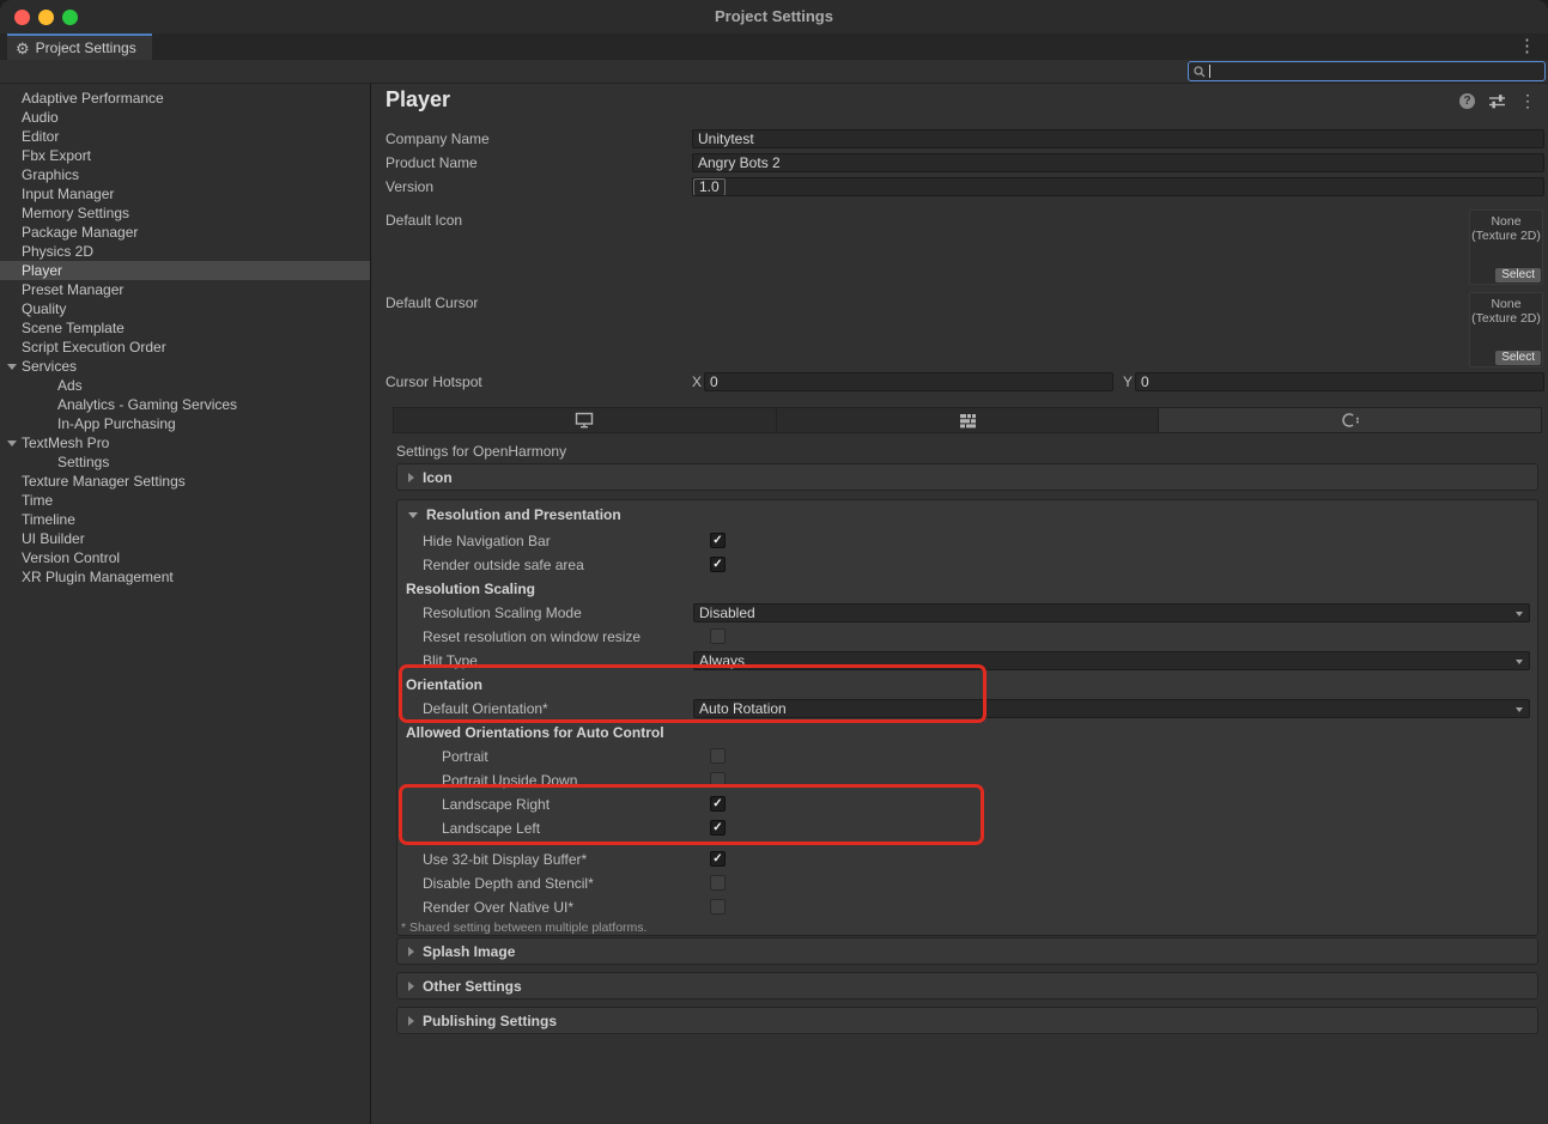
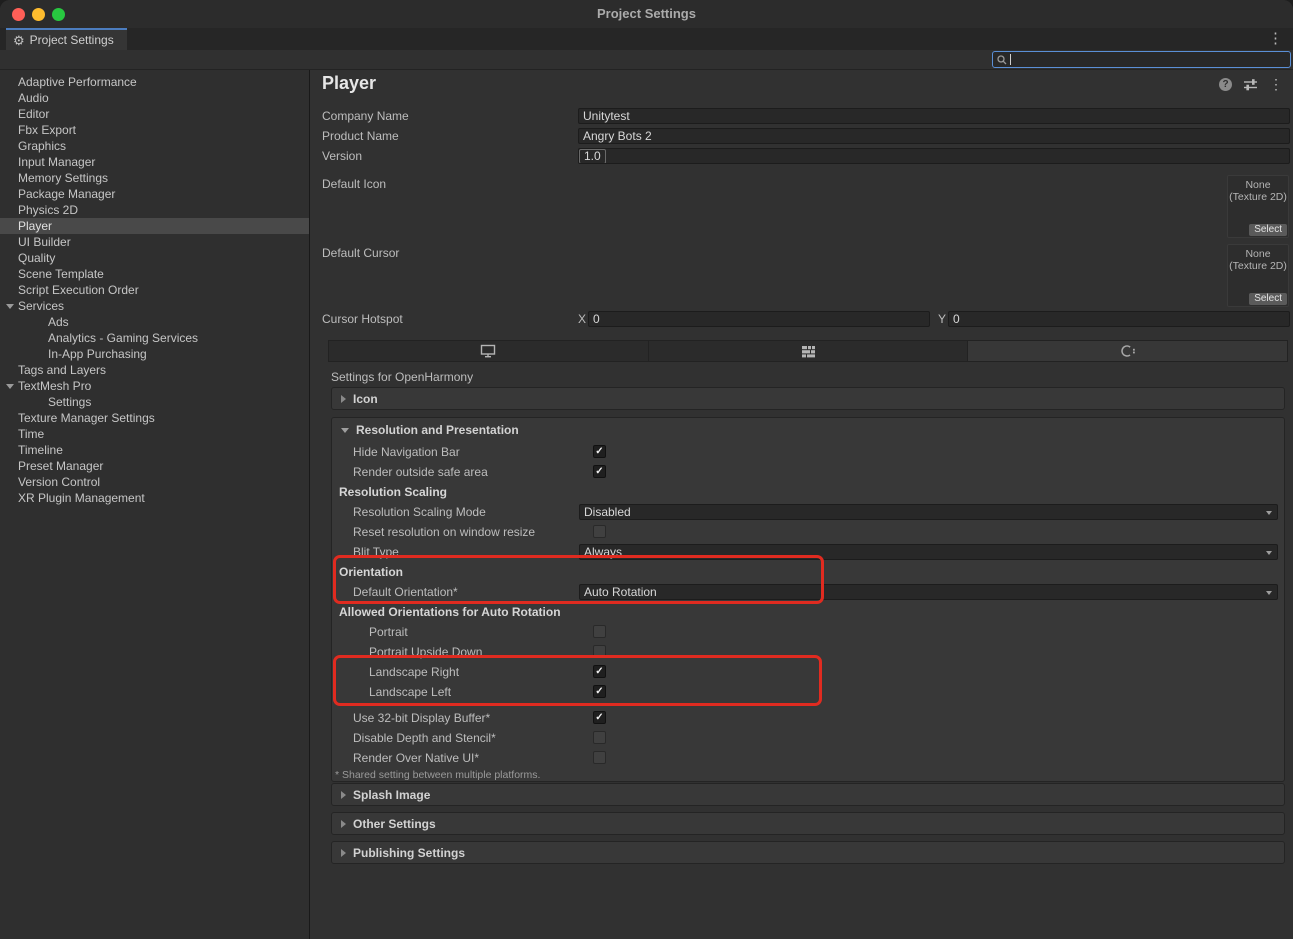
  Project Settings
  ⚙
  Project Settings
  ⋮
  Adaptive Performance
  Audio
  Editor
  Fbx Export
  Graphics
  Input Manager
  Memory Settings
  Package Manager
  Physics 2D
  Player
- Preset Manager
+ UI Builder
  Quality
  Scene Template
  Script Execution Order
  Services
  Ads
  Analytics - Gaming Services
  In-App Purchasing
+ Tags and Layers
  TextMesh Pro
  Settings
  Texture Manager Settings
  Time
  Timeline
- UI Builder
+ Preset Manager
  Version Control
  XR Plugin Management
  Player
  ?
  ⋮
  Company Name
  Unitytest
  Product Name
  Angry Bots 2
  Version
  1.0
  Default Icon
  None
  (Texture 2D)
  Select
  Default Cursor
  None
  (Texture 2D)
  Select
  Cursor Hotspot
  X
  0
  Y
  0
  Settings for OpenHarmony
  Icon
  Resolution and Presentation
  Hide Navigation Bar
  ✓
  Render outside safe area
  ✓
  Resolution Scaling
  Resolution Scaling Mode
  Disabled
  Reset resolution on window resize
  Blit Type
  Always
  Orientation
  Default Orientation*
  Auto Rotation
- Allowed Orientations for Auto Control
+ Allowed Orientations for Auto Rotation
  Portrait
  Portrait Upside Down
  Landscape Right
  ✓
  Landscape Left
  ✓
  Use 32-bit Display Buffer*
  ✓
  Disable Depth and Stencil*
  Render Over Native UI*
  * Shared setting between multiple platforms.
  Splash Image
  Other Settings
  Publishing Settings
